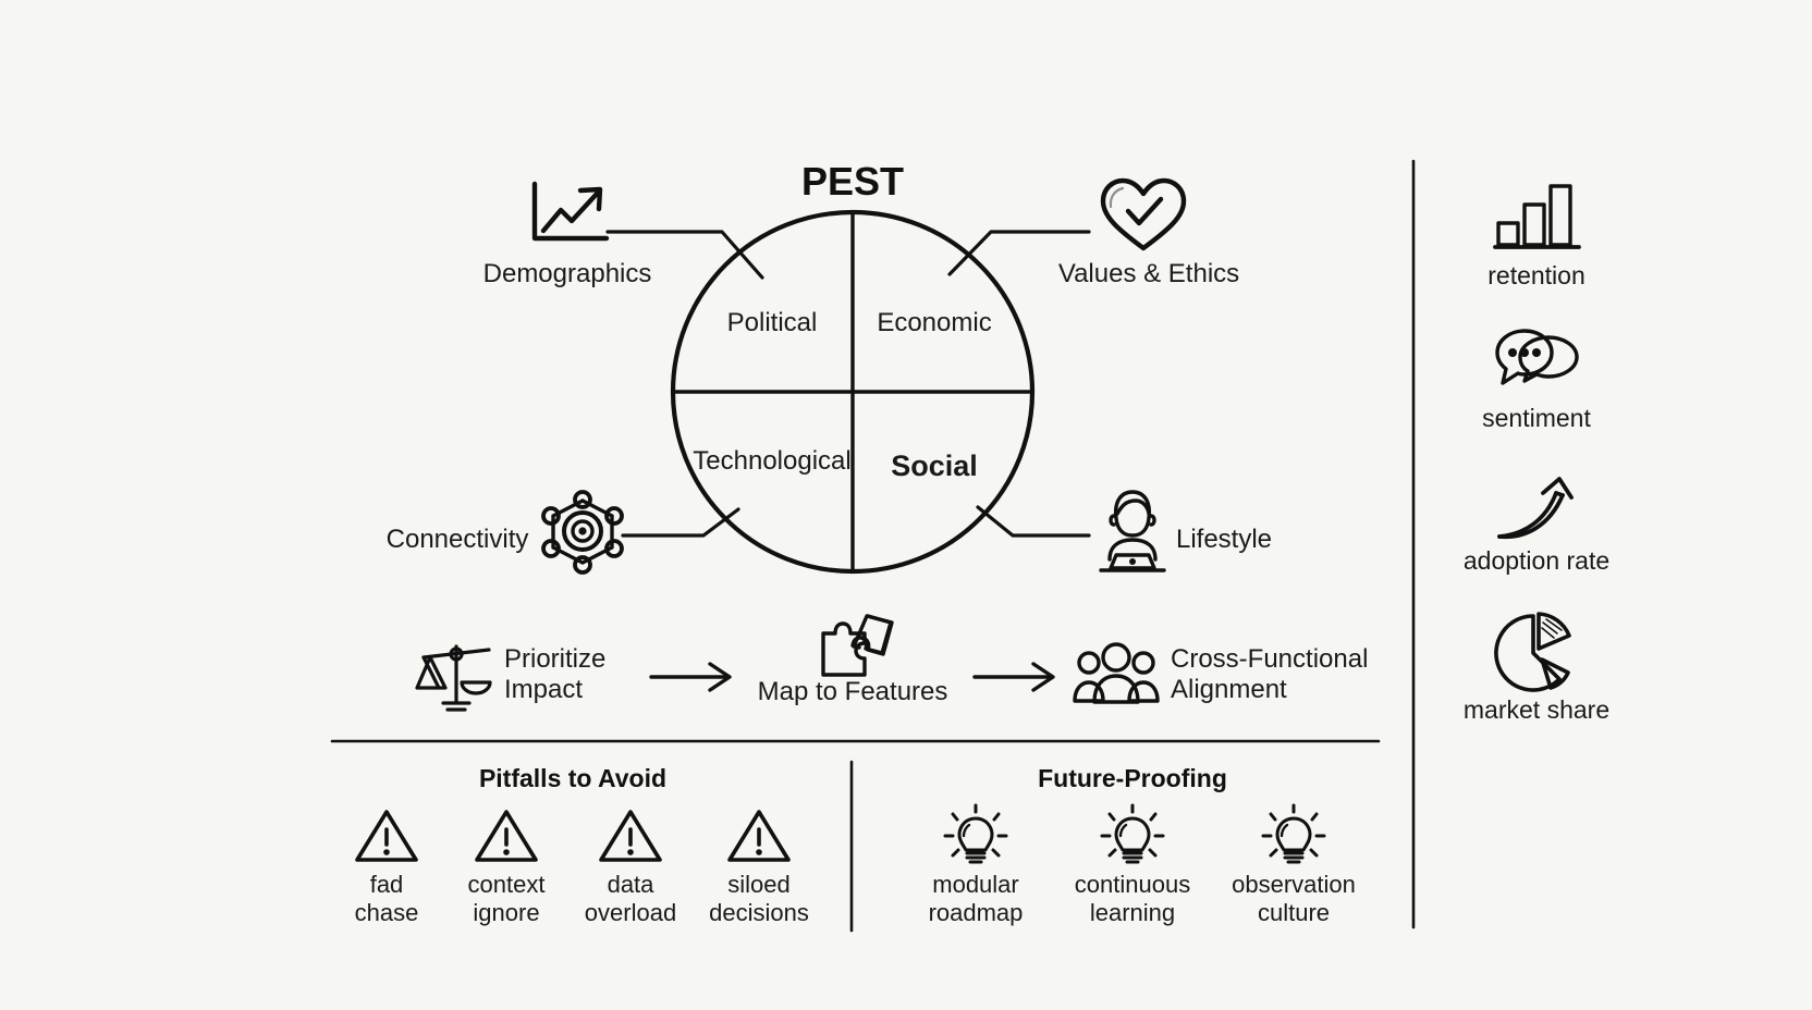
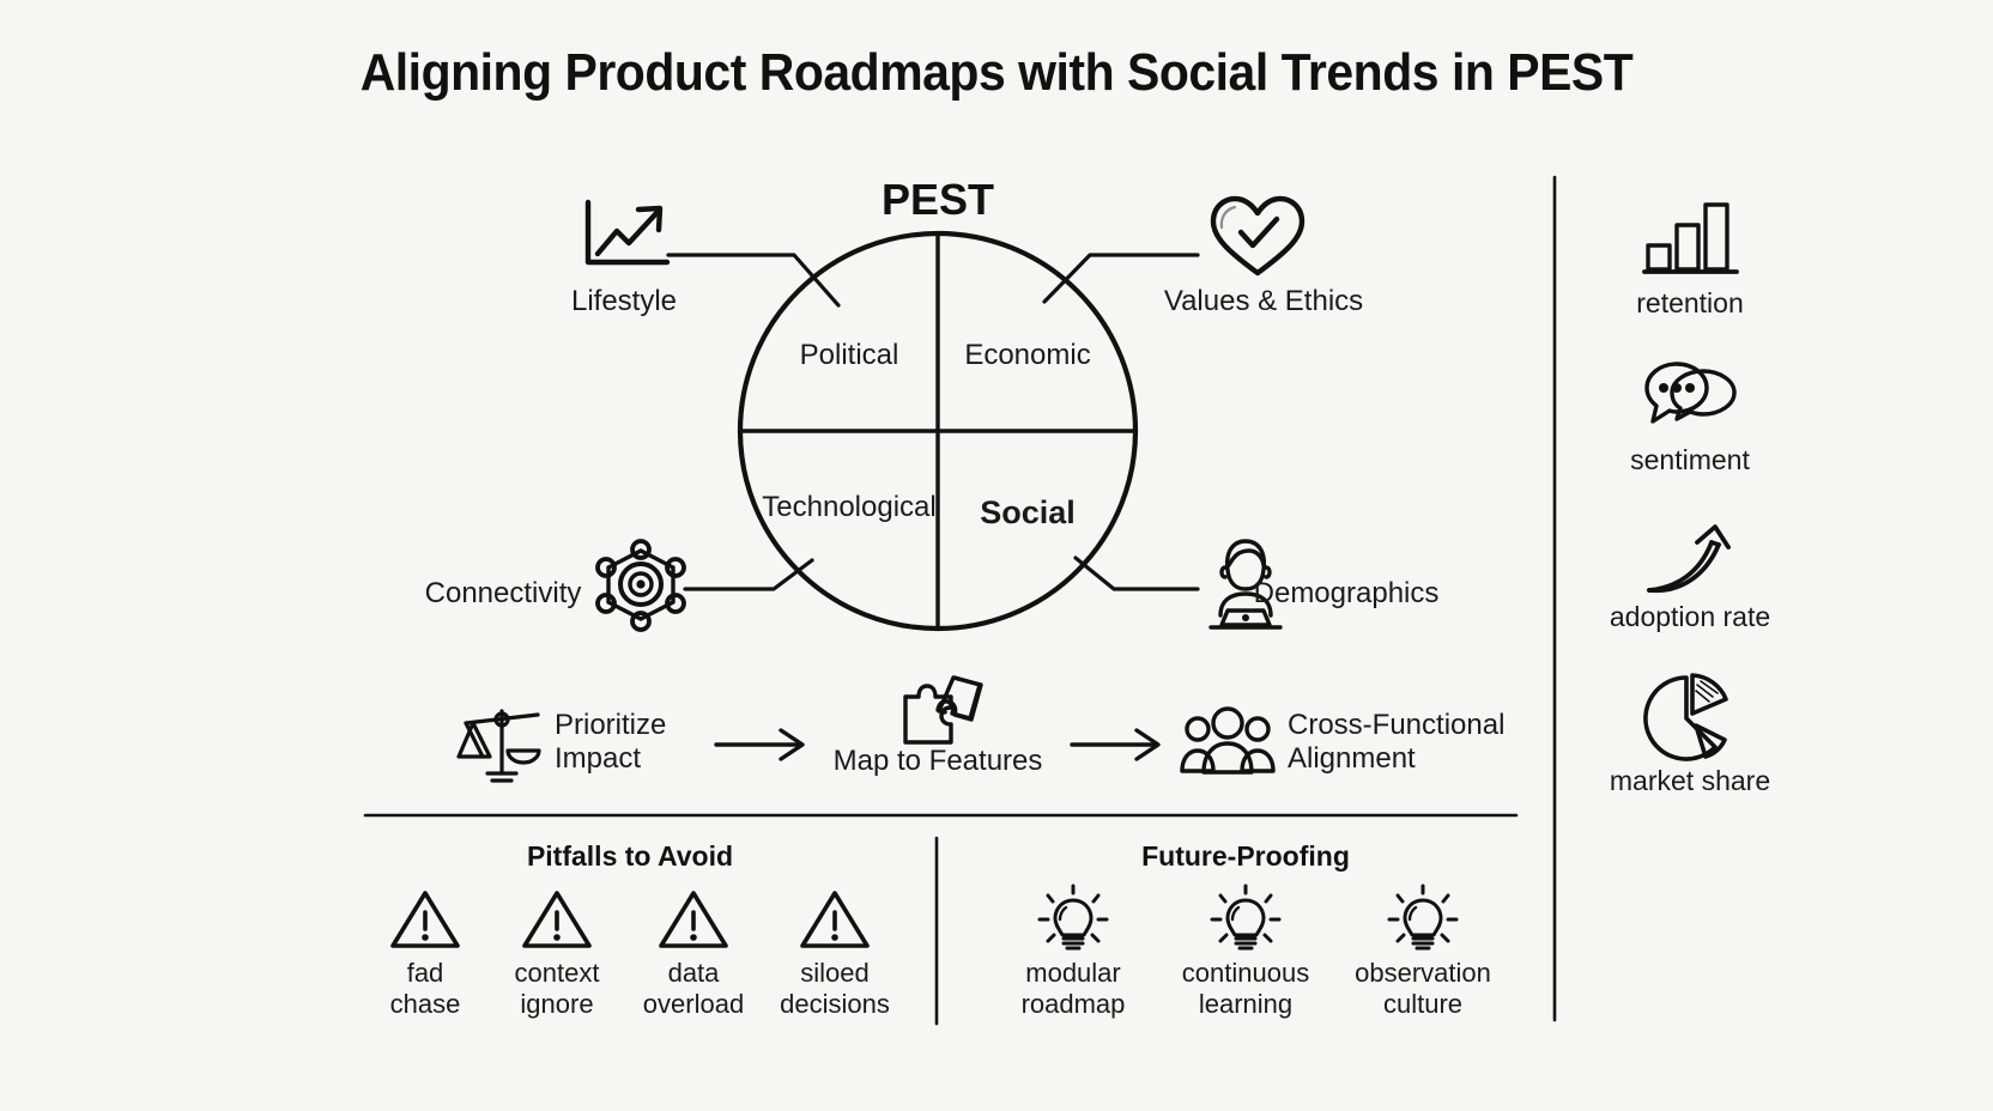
+ Aligning Product Roadmaps with Social Trends in PEST
  PEST
  Political
  Economic
  Technological
  Social
- Demographics
+ Lifestyle
  Values & Ethics
  Connectivity
- Lifestyle
+ Demographics
  Prioritize
  Impact
  Map to Features
  Cross-Functional
  Alignment
  Pitfalls to Avoid
  fad
  chase
  context
  ignore
  data
  overload
  siloed
  decisions
  Future-Proofing
  modular
  roadmap
  continuous
  learning
  observation
  culture
  retention
  sentiment
  adoption rate
  market share
